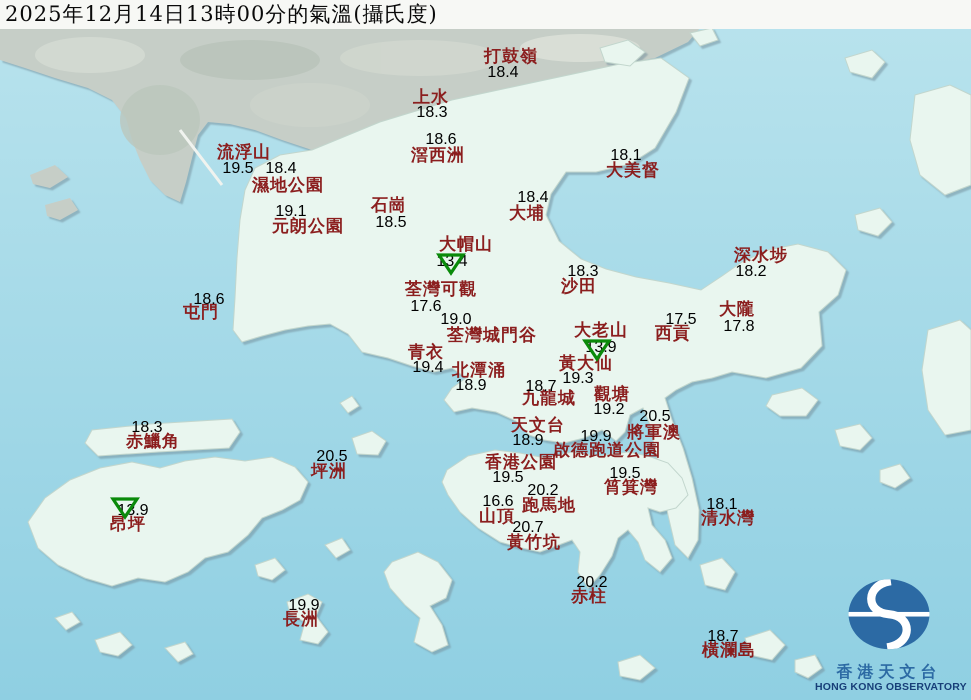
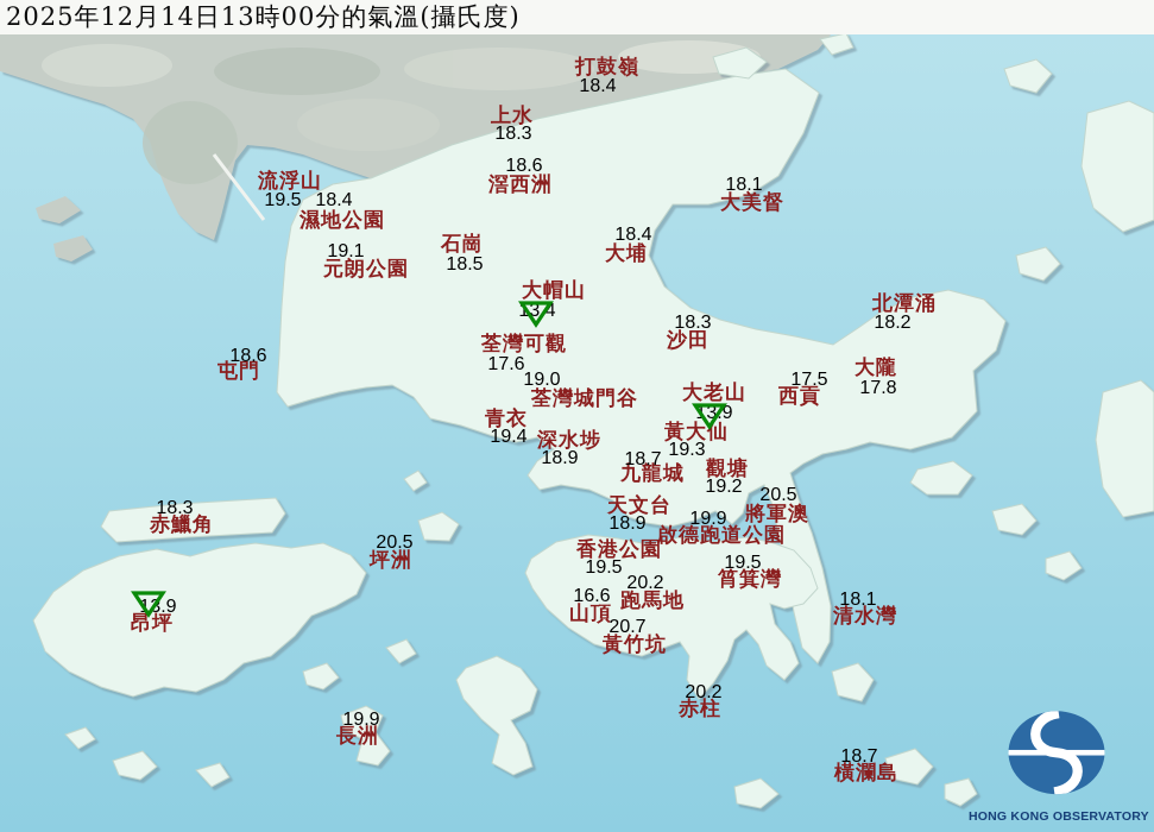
  2025年12月14日13時00分的氣溫(攝氏度)
  打鼓嶺
  18.4
  上水
  18.3
  滘西洲
  18.6
  流浮山
  19.5
  濕地公園
  18.4
  元朗公園
  19.1
  石崗
  18.5
  大美督
  18.1
  大埔
  18.4
  大帽山
  13.4
  沙田
  18.3
- 深水埗
+ 北潭涌
  18.2
  荃灣可觀
  17.6
  屯門
  18.6
  大隴
  17.8
  荃灣城門谷
  19.0
  西貢
  17.5
  大老山
  青衣
  19.4
  黃大仙
  19.3
- 北潭涌
+ 深水埗
  18.9
  九龍城
  18.7
  觀塘
  19.2
  將軍澳
  20.5
  天文台
  18.9
  啟德跑道公園
  19.9
  赤鱲角
  18.3
  香港公園
  19.5
  坪洲
  20.5
  筲箕灣
  19.5
  跑馬地
  20.2
  山頂
  16.6
  清水灣
  18.1
  昂坪
  黃竹坑
  20.7
  赤柱
  20.2
  長洲
  19.9
  橫瀾島
  18.7
- 香港天文台
  HONG KONG OBSERVATORY
